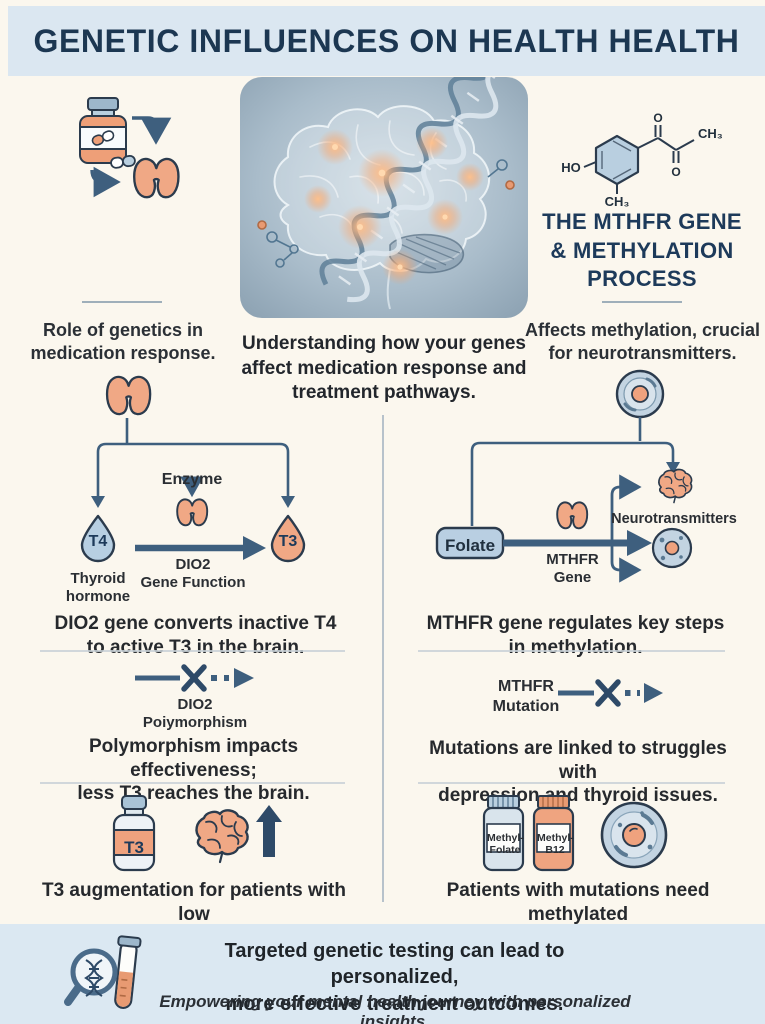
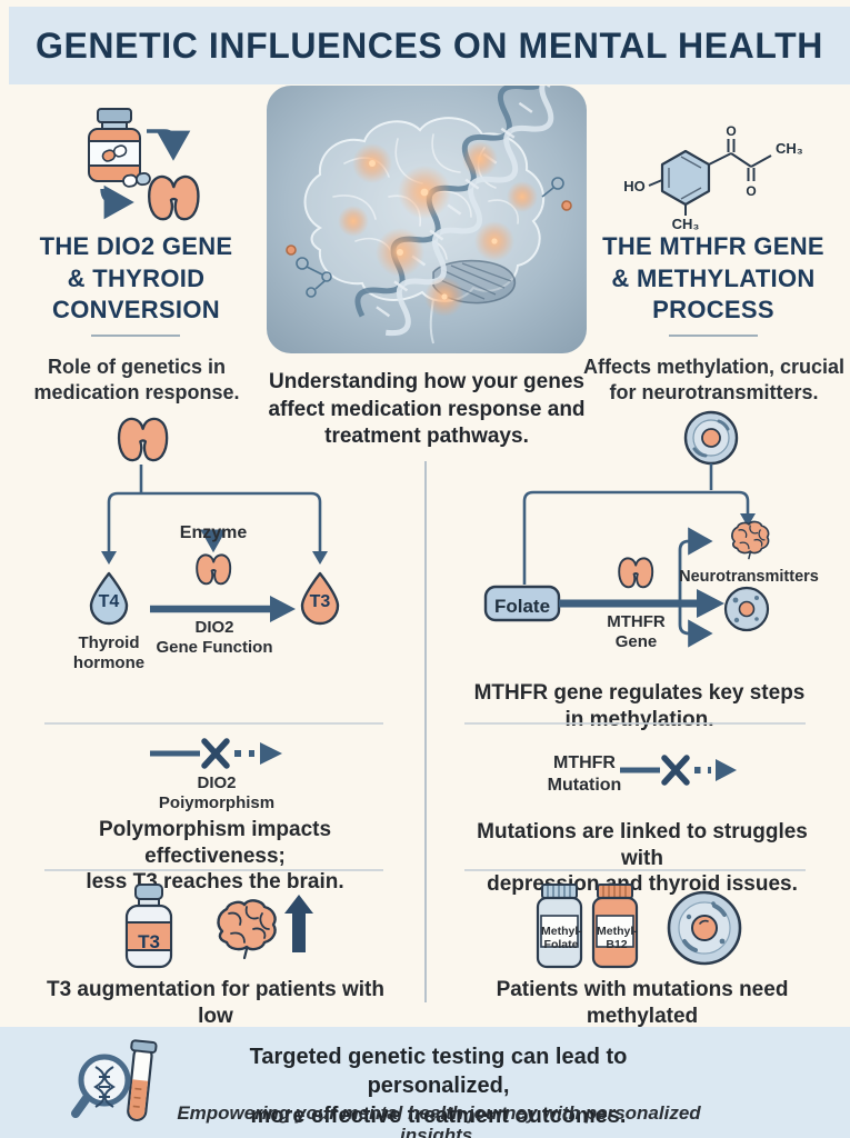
- GENETIC INFLUENCES ON HEALTH HEALTH
+ GENETIC INFLUENCES ON MENTAL HEALTH
  Understanding how your genes
  affect medication response and
  treatment pathways.
+ THE DIO2 GENE
+ & THYROID
+ CONVERSION
  Role of genetics in
  medication response.
  HO
  O
  O
  CH₃
  CH₃
  THE MTHFR GENE
  & METHYLATION
  PROCESS
  Affects methylation, crucial
  for neurotransmitters.
  Enzyme
  T4
  T3
  DIO2
  Gene Function
  Thyroid
  hormone
- DIO2 gene converts inactive T4
- to active T3 in the brain.
  Folate
  MTHFR
  Gene
  Neurotransmitters
  MTHFR gene regulates key steps
  in methylation.
  DIO2
  Poiymorphism
  Polymorphism impacts effectiveness;
  less T3 reaches the brain.
  MTHFR
  Mutation
  Mutations are linked to struggles with
  depreond thyroid issues.
  T3
  T3 augmentation for patients with low
  Methyl-
  Folate
  Methyl-
  B12
  Patients with mutations need methylated
  Targeted genetic testing can lead to personalized,
  more effective treatment outcomes.
  Empowering your mental health journey with personalized insights.
